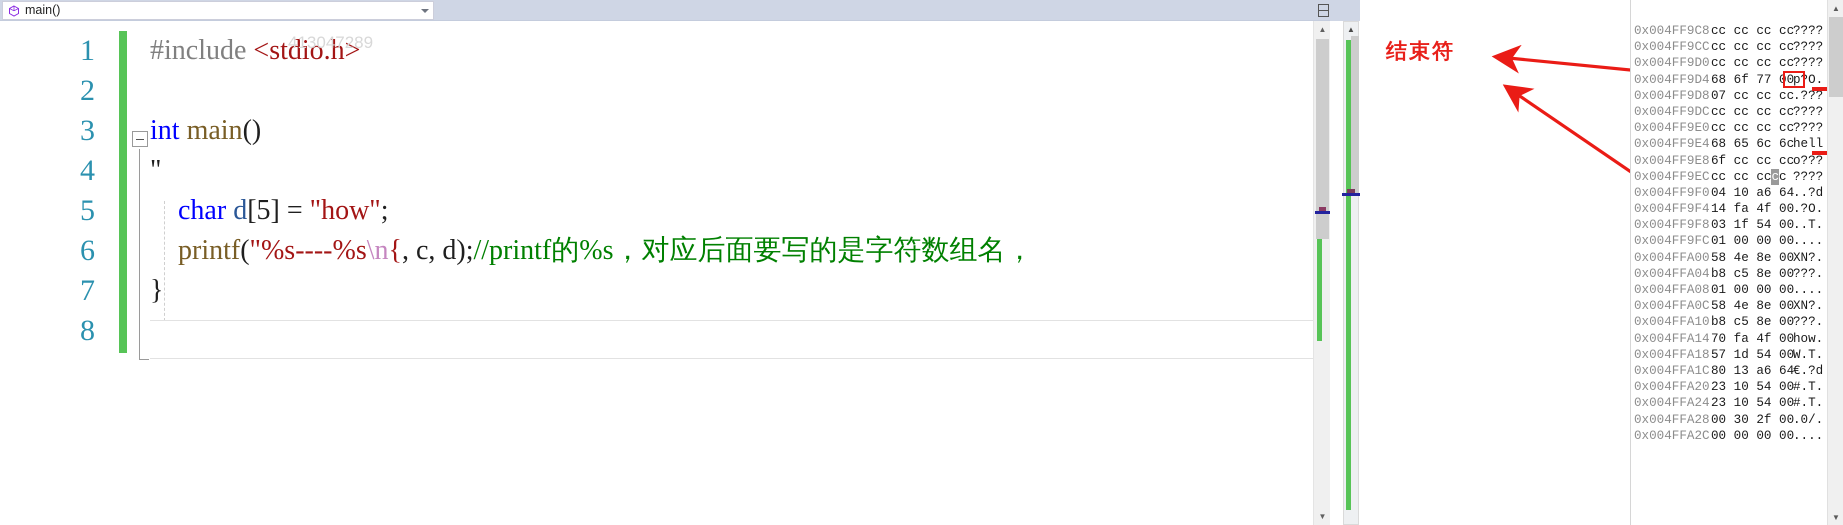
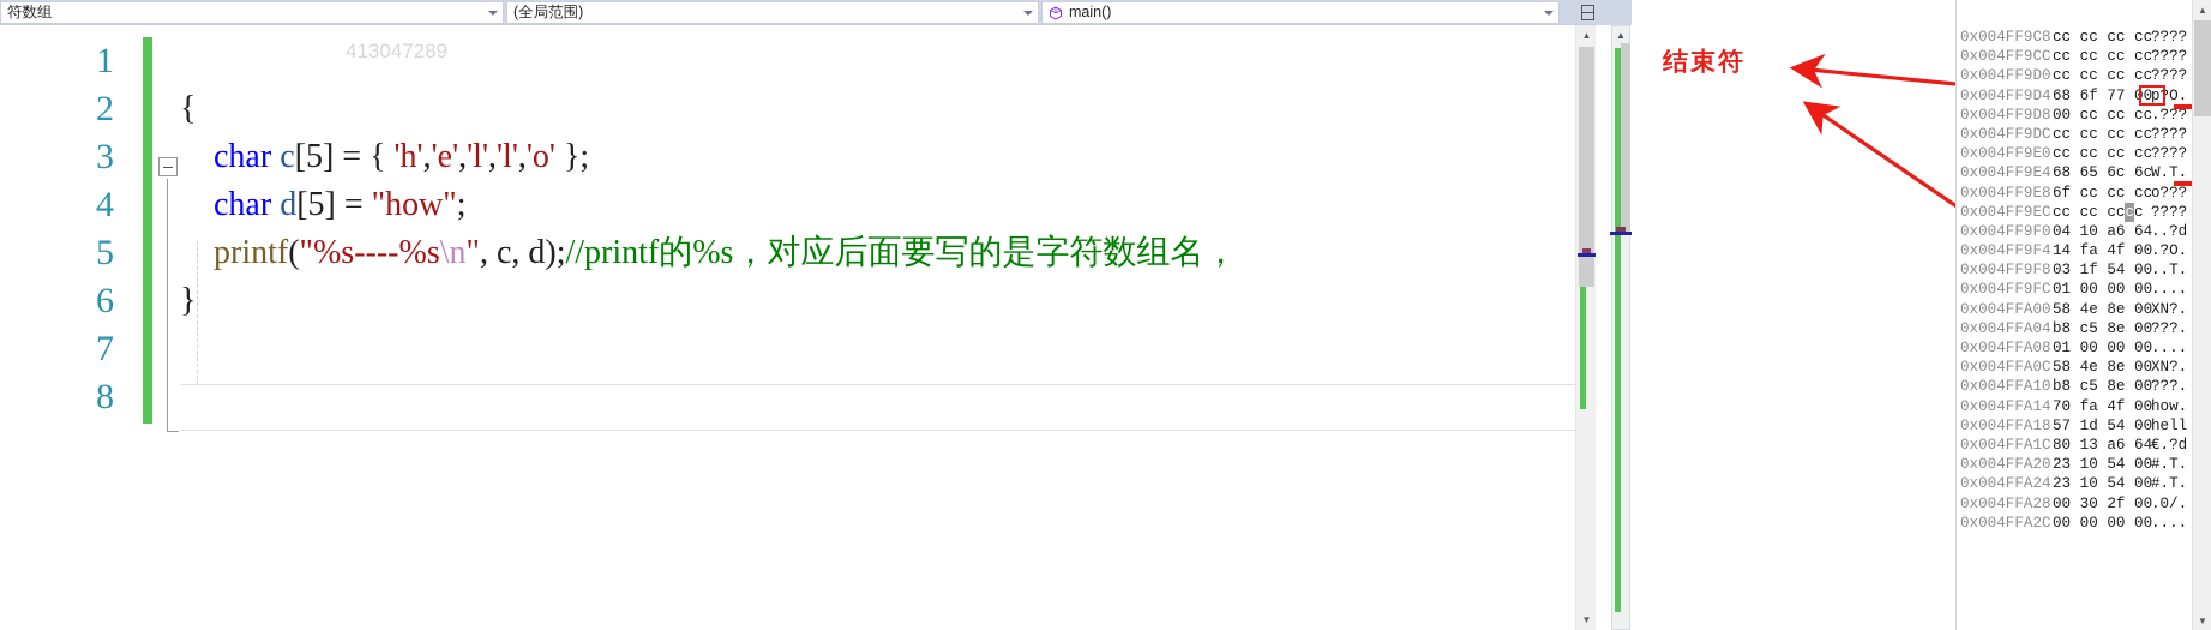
+ 符数组
+ (全局范围)
  main()
  1
  2
  3
  4
  5
  6
  7
  8
- #include <stdio.h>
- int main()
- "
+ {
+ char c[5] = { 'h','e','l','l','o' };
  char d[5] = "how";
- printf("%s----%s\n{, c, d);//printf的%s，对应后面要写的是字符数组名，
+ printf("%s----%s\n", c, d);//printf的%s，对应后面要写的是字符数组名，
  }
  413047289
  ▲
  ▼
  ▲
  结束符
  0x004FF9C8
  cc cc cc cc
  ????
  0x004FF9CC
  cc cc cc cc
  ????
  0x004FF9D0
  cc cc cc cc
  ????
  0x004FF9D4
  68 6f 77 00
  p?O.
  0x004FF9D8
- 07 cc cc cc
+ 00 cc cc cc
  .???
  0x004FF9DC
  cc cc cc cc
  ????
  0x004FF9E0
  cc cc cc cc
  ????
  0x004FF9E4
  68 65 6c 6c
- hell
+ W.T.
  0x004FF9E8
  6f cc cc cc
  o???
  0x004FF9EC
  cc cc cccc
  ????
  0x004FF9F0
  04 10 a6 64
  ..?d
  0x004FF9F4
  14 fa 4f 00
  .?O.
  0x004FF9F8
  03 1f 54 00
  ..T.
  0x004FF9FC
  01 00 00 00
  ....
  0x004FFA00
  58 4e 8e 00
  XN?.
  0x004FFA04
  b8 c5 8e 00
  ???.
  0x004FFA08
  01 00 00 00
  ....
  0x004FFA0C
  58 4e 8e 00
  XN?.
  0x004FFA10
  b8 c5 8e 00
  ???.
  0x004FFA14
  70 fa 4f 00
  how.
  0x004FFA18
  57 1d 54 00
- W.T.
+ hell
  0x004FFA1C
  80 13 a6 64
  €.?d
  0x004FFA20
  23 10 54 00
  #.T.
  0x004FFA24
  23 10 54 00
  #.T.
  0x004FFA28
  00 30 2f 00
  .0/.
  0x004FFA2C
  00 00 00 00
  ....
  ▲
  ▼
